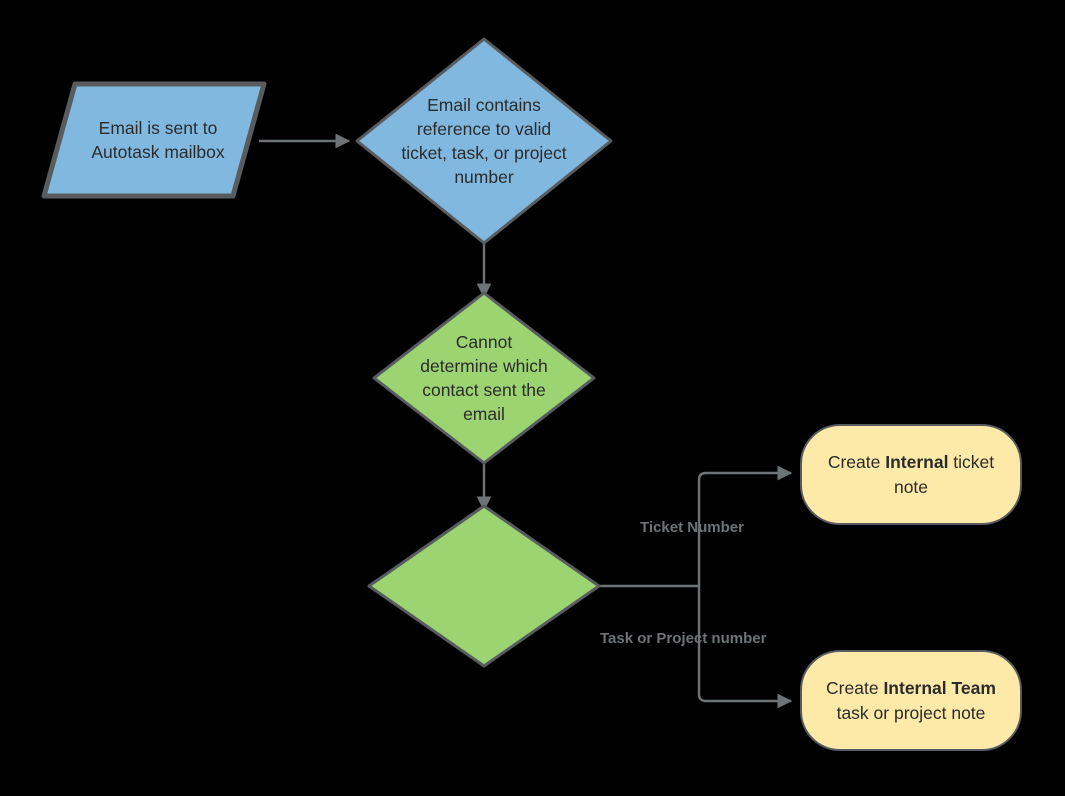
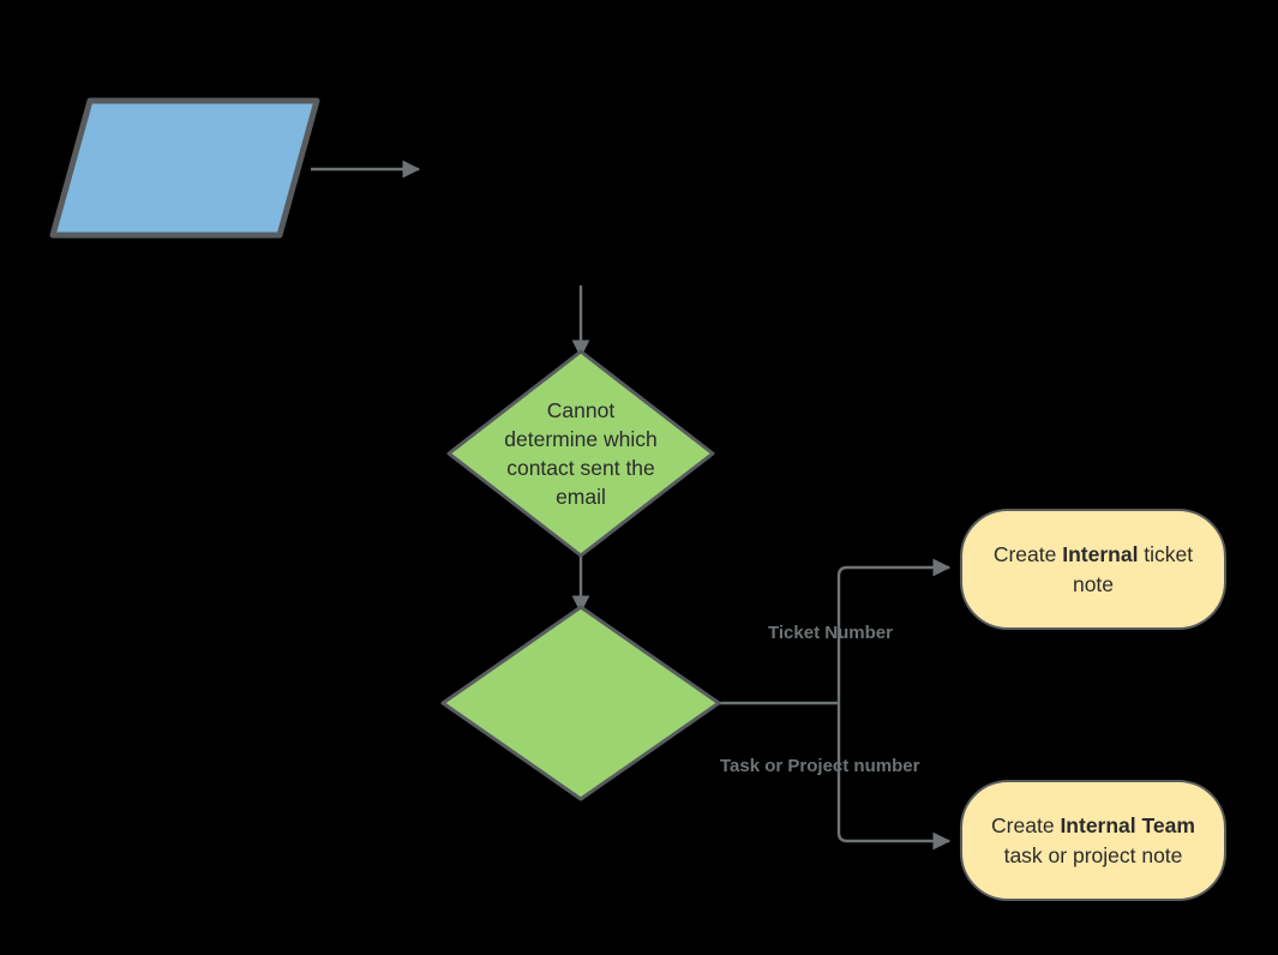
- Email is sent to
- Autotask mailbox
- Email contains
- reference to valid
- ticket, task, or project
- number
  Cannot
  determine which
  contact sent the
  email
  Create Internal ticket note
  Create Internal Team
  task or project note
  Ticket Number
  Task or Project number
